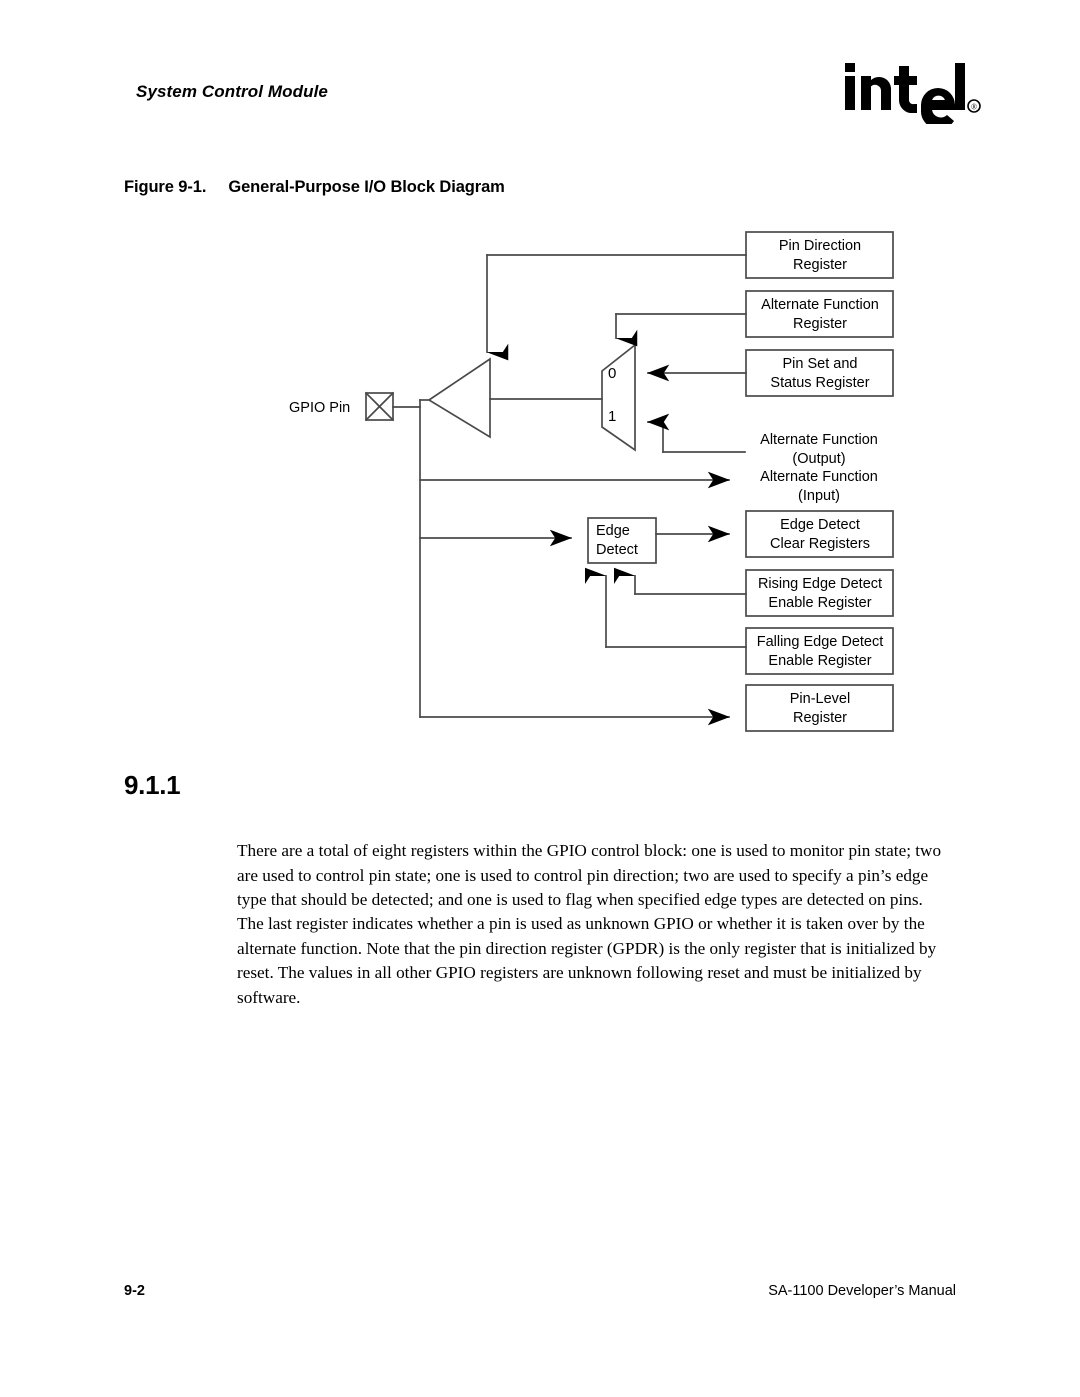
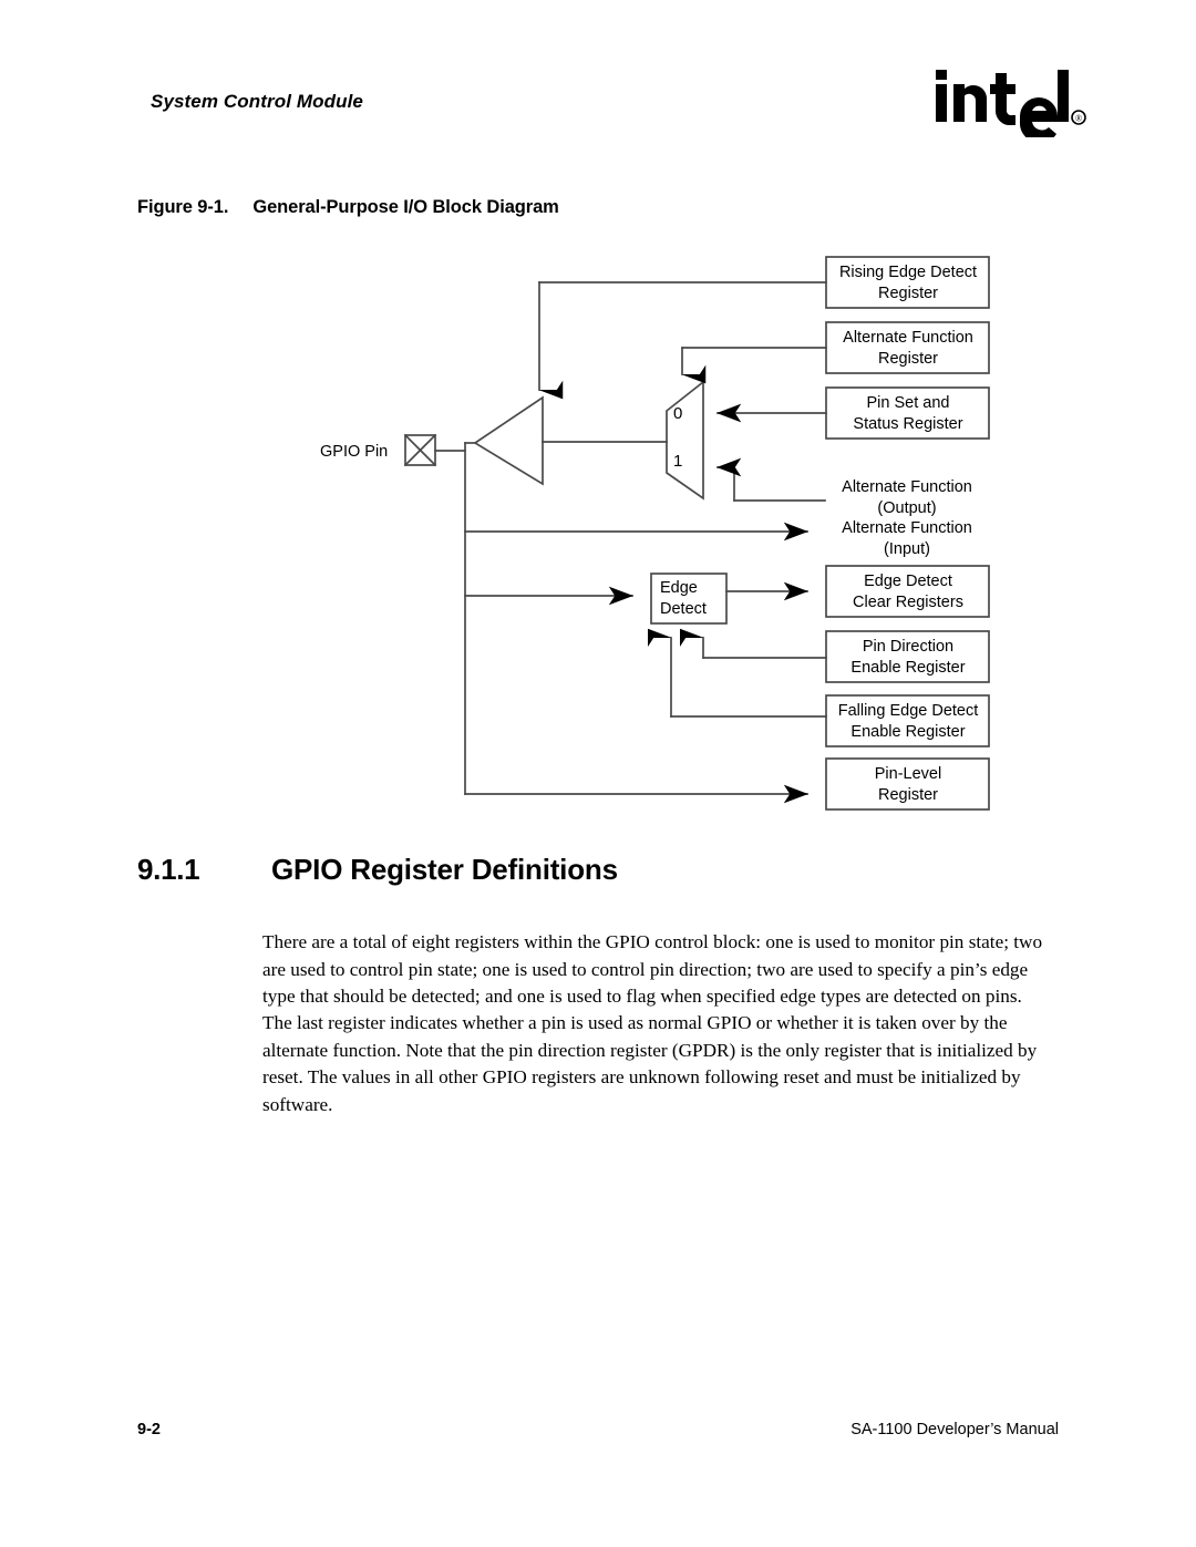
  System Control Module
  ®
  Figure 9-1. General-Purpose I/O Block Diagram
  GPIO Pin
  0
  1
  Edge
  Detect
- Pin Direction
+ Rising Edge Detect
  Register
  Alternate Function
  Register
  Pin Set and
  Status Register
  Edge Detect
  Clear Registers
- Rising Edge Detect
+ Pin Direction
  Enable Register
  Falling Edge Detect
  Enable Register
  Pin-Level
  Register
  Alternate Function
  (Output)
  Alternate Function
  (Input)
  9.1.1
+ GPIO Register Definitions
- There are a total of eight registers within the GPIO control block: one is used to monitor pin state; two are used to control pin state; one is used to control pin direction; two are used to specify a pin’s edge type that should be detected; and one is used to flag when specified edge types are detected on pins. The last register indicates whether a pin is used as unknown GPIO or whether it is taken over by the alternate function. Note that the pin direction register (GPDR) is the only register that is initialized by reset. The values in all other GPIO registers are unknown following reset and must be initialized by software.
+ There are a total of eight registers within the GPIO control block: one is used to monitor pin state; two are used to control pin state; one is used to control pin direction; two are used to specify a pin’s edge type that should be detected; and one is used to flag when specified edge types are detected on pins. The last register indicates whether a pin is used as normal GPIO or whether it is taken over by the alternate function. Note that the pin direction register (GPDR) is the only register that is initialized by reset. The values in all other GPIO registers are unknown following reset and must be initialized by software.
  9-2
  SA-1100 Developer’s Manual
